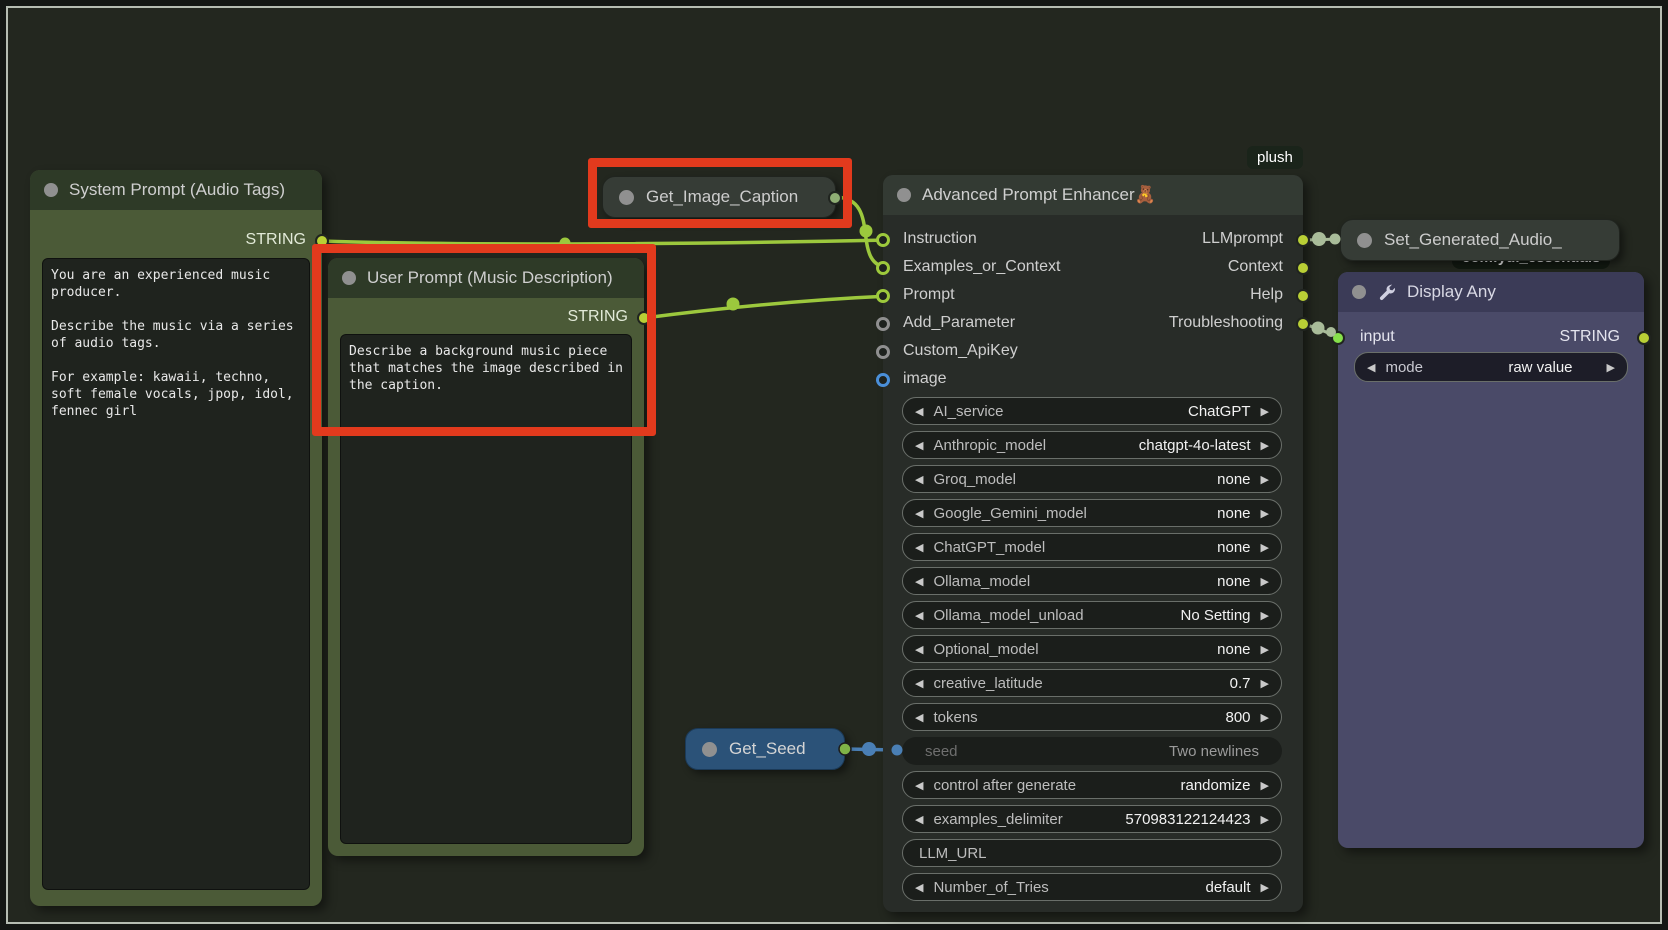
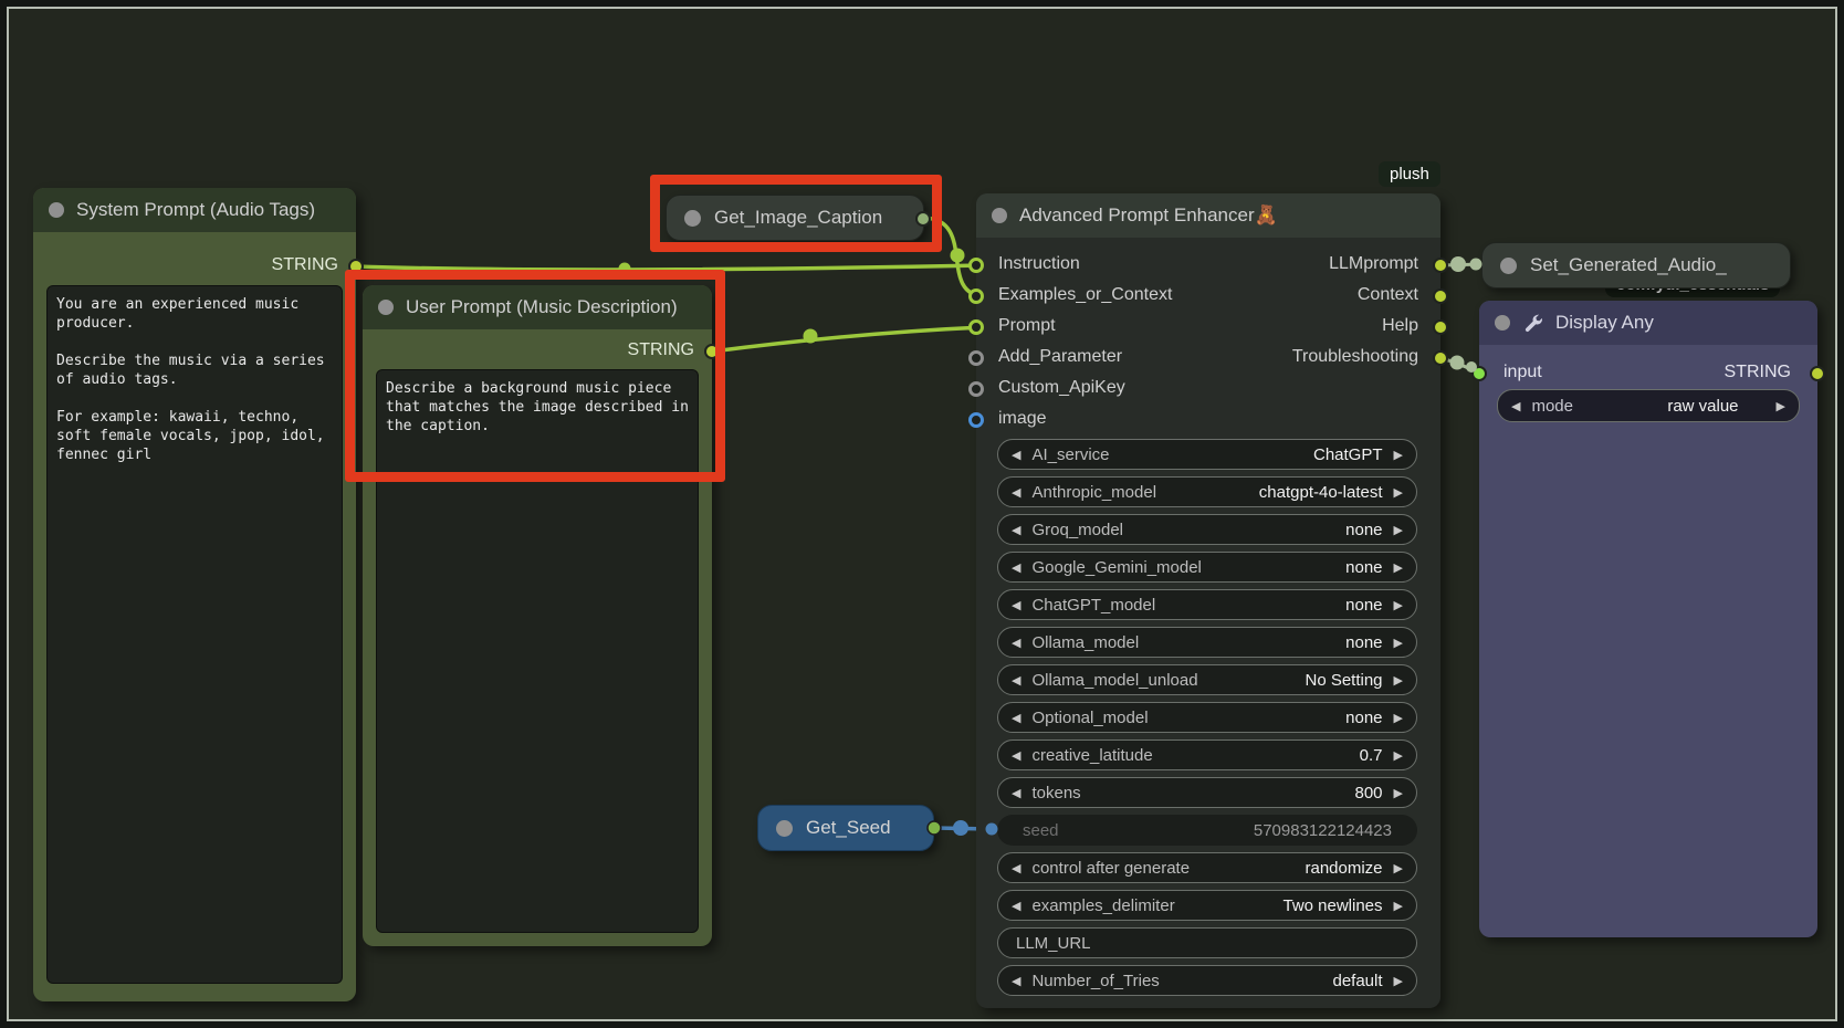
  System Prompt (Audio Tags)
  STRING
  You are an experienced music
  producer.
  Describe the music via a series
  of audio tags.
  For example: kawaii, techno,
  soft female vocals, jpop, idol,
  fennec girl
  User Prompt (Music Description)
  STRING
  Describe a background music piece
  that matches the image described in
  the caption.
  Get_Image_Caption
  Advanced Prompt Enhancer🧸
  Instruction
  Examples_or_Context
  Prompt
  Add_Parameter
  Custom_ApiKey
  image
  LLMprompt
  Context
  Help
  Troubleshooting
  ◀
  AI_service
  ChatGPT
  ▶
  ◀
  Anthropic_model
  chatgpt-4o-latest
  ▶
  ◀
  Groq_model
  none
  ▶
  ◀
  Google_Gemini_model
  none
  ▶
  ◀
  ChatGPT_model
  none
  ▶
  ◀
  Ollama_model
  none
  ▶
  ◀
  Ollama_model_unload
  No Setting
  ▶
  ◀
  Optional_model
  none
  ▶
  ◀
  creative_latitude
  0.7
  ▶
  ◀
  tokens
  800
  ▶
  seed
- Two newlines
+ 570983122124423
  ◀
  control after generate
  randomize
  ▶
  ◀
  examples_delimiter
- 570983122124423
+ Two newlines
  ▶
  LLM_URL
  ◀
  Number_of_Tries
  default
  ▶
  Get_Seed
  Set_Generated_Audio_
  Display Any
  input
  STRING
  ◀
  mode
  raw value
  ▶
  plush
